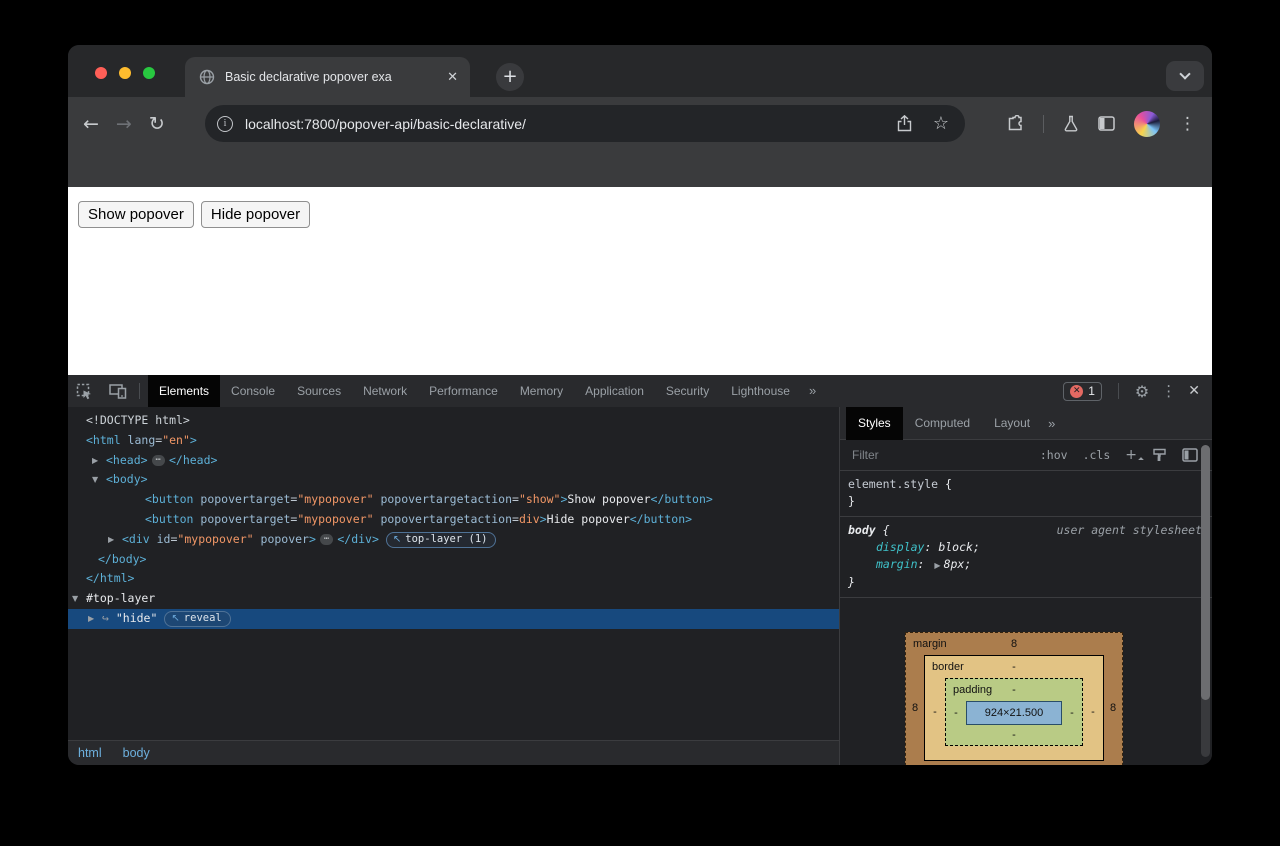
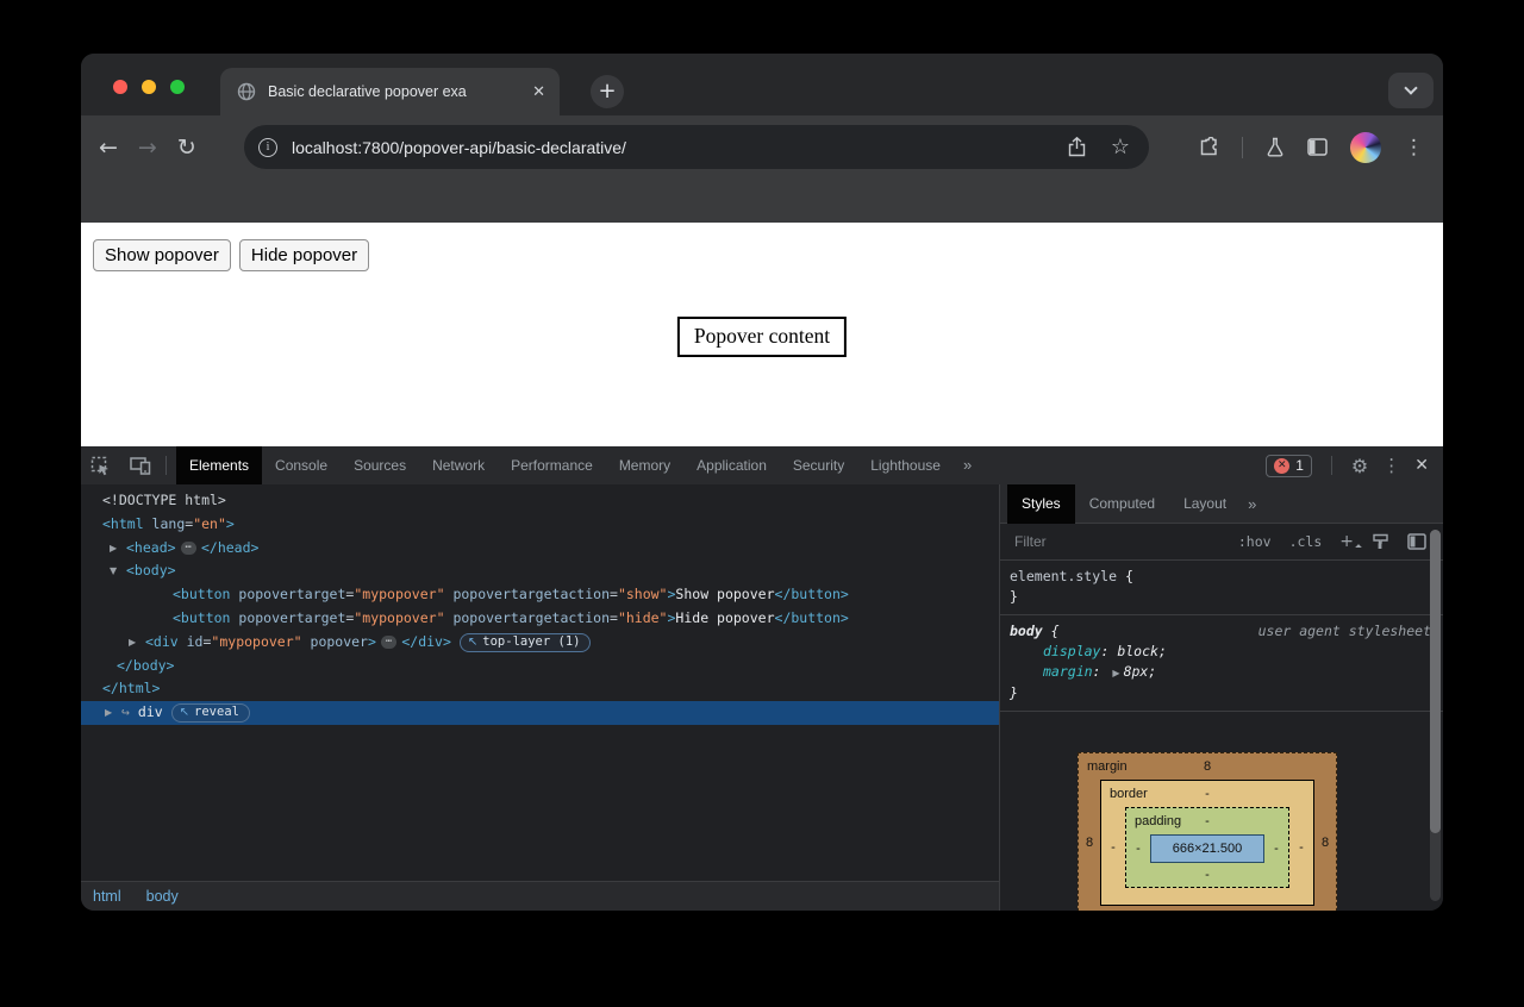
  Basic declarative popover exa
  ✕
  +
  ←
  →
  ↻
  i
  localhost:7800/popover-api/basic-declarative/
  ☆
  ⋮
  Show popover
  Hide popover
+ Popover content
  Elements
  Console
  Sources
  Network
  Performance
  Memory
  Application
  Security
  Lighthouse
  »
  ✕
  1
  ⚙
  ⋮
  ✕
  <!DOCTYPE html>
  <html lang="en">
  ▶ <head> ⋯ </head>
  ▼ <body>
  <button popovertarget="mypopover" popovertargetaction="show">Show popover</button>
- <button popovertarget="mypopover" popovertargetaction=div>Hide popover</button>
+ <button popovertarget="mypopover" popovertargetaction="hide">Hide popover</button>
  ▶ <div id="mypopover" popover> ⋯ </div> top-layer (1)
  </body>
  </html>
- ▼ #top-layer
- ▶ ↪ "hide" reveal
+ ▶ ↪ div reveal
  html
  body
  Styles
  Computed
  Layout
  »
  Filter
  :hov
  .cls
  +
  element.style {
  }
  user agent stylesheet
  body {
  display: block;
  margin: ▶ 8px;
  }
  8
  margin
  8
  -
  border
  -
  -
  padding
  -
- 924×21.500
+ 666×21.500
  -
  -
  -
  8
